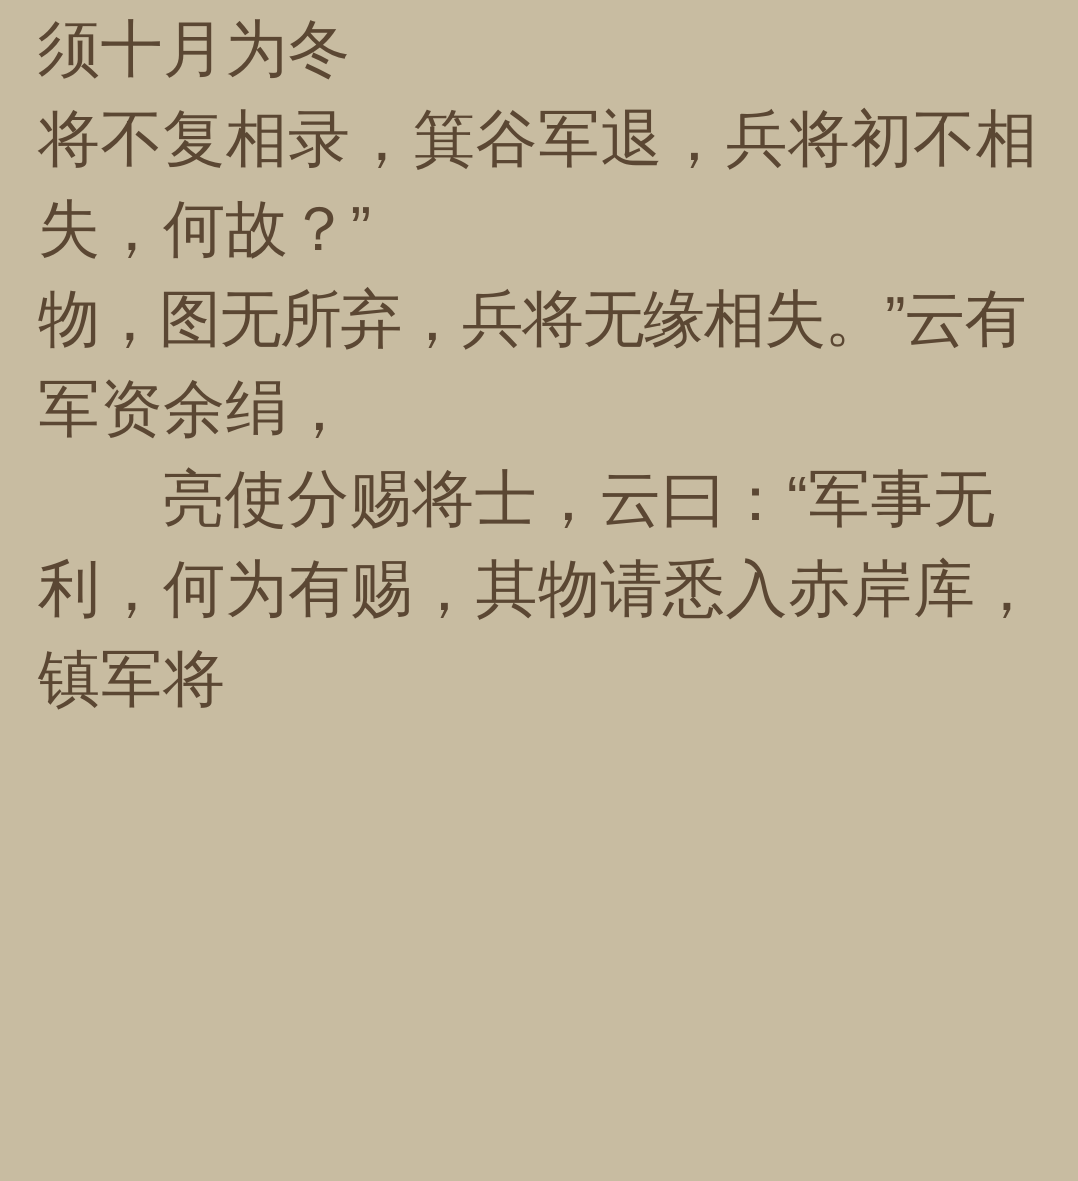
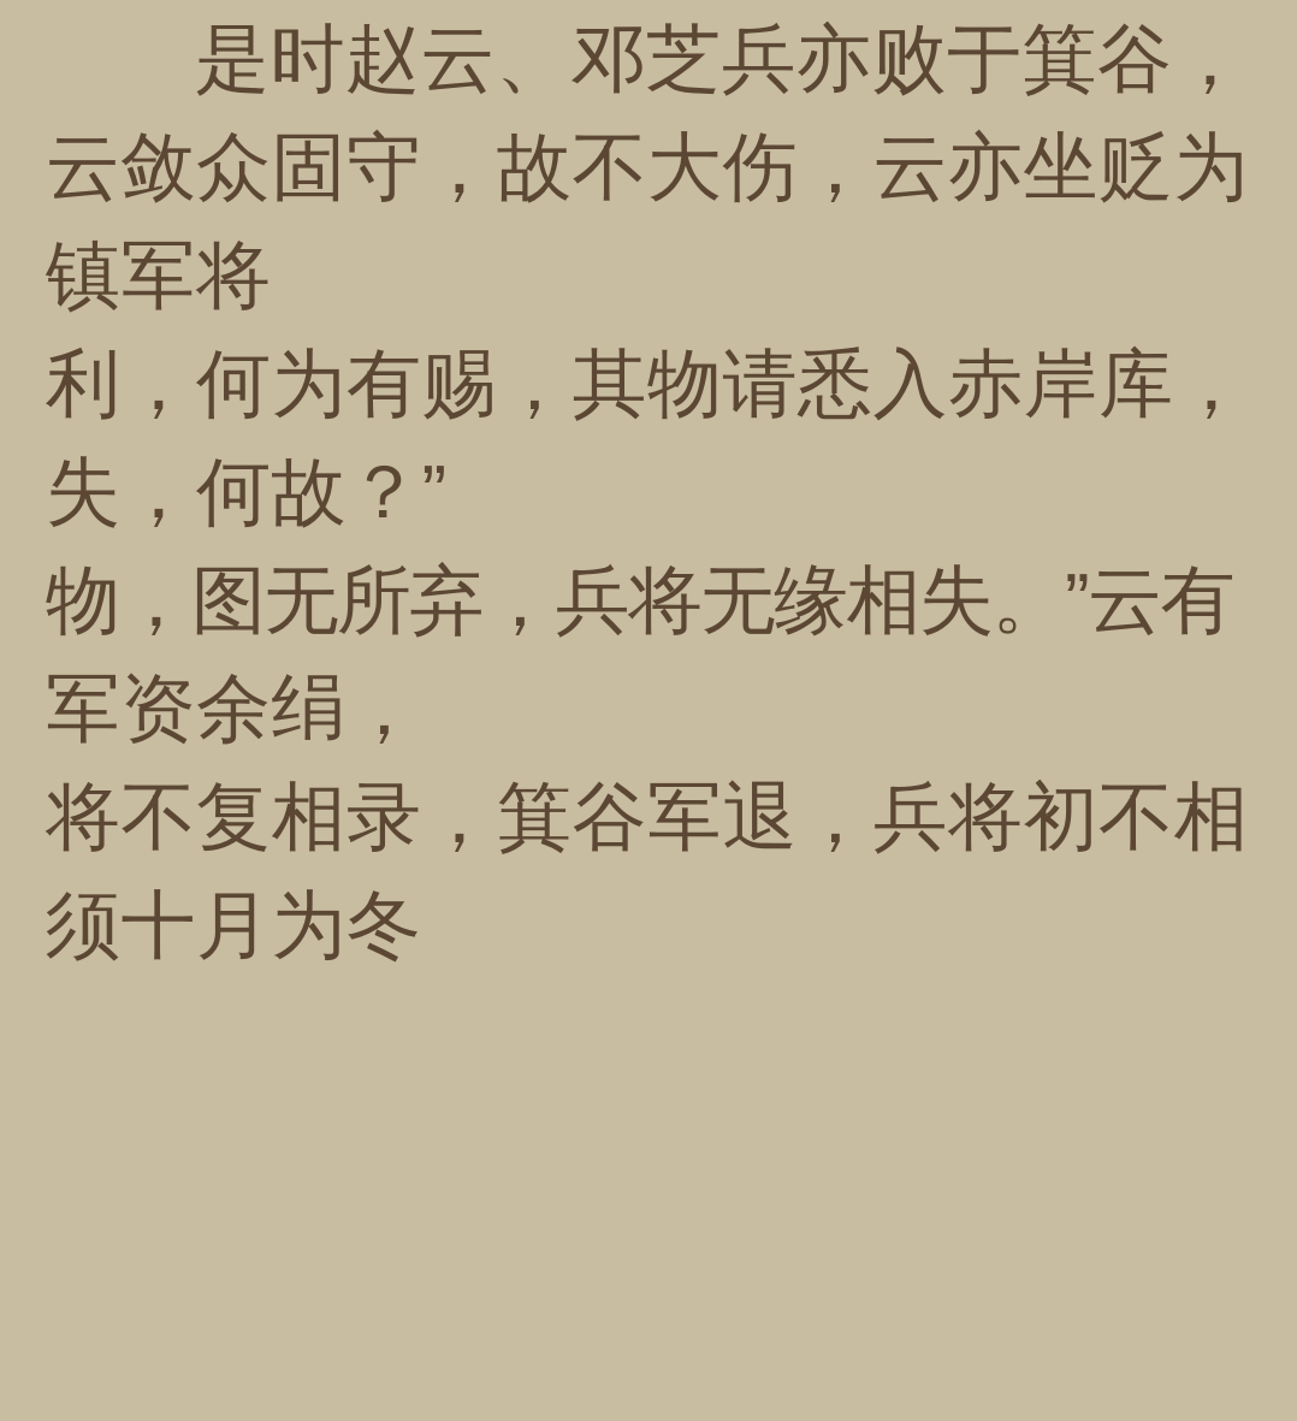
+ 是时赵云、邓芝兵亦败于箕谷，
+ 云敛众固守，故不大伤，云亦坐贬为
- 须十月为冬
+ 镇军将
- 将不复相录，箕谷军退，兵将初不相
+ 利，何为有赐，其物请悉入赤岸库，
  失，何故？”
  物，图无所弃，兵将无缘相失。”云有
  军资余绢，
- 亮使分赐将士，云曰：“军事无
- 利，何为有赐，其物请悉入赤岸库，
+ 将不复相录，箕谷军退，兵将初不相
- 镇军将
+ 须十月为冬
